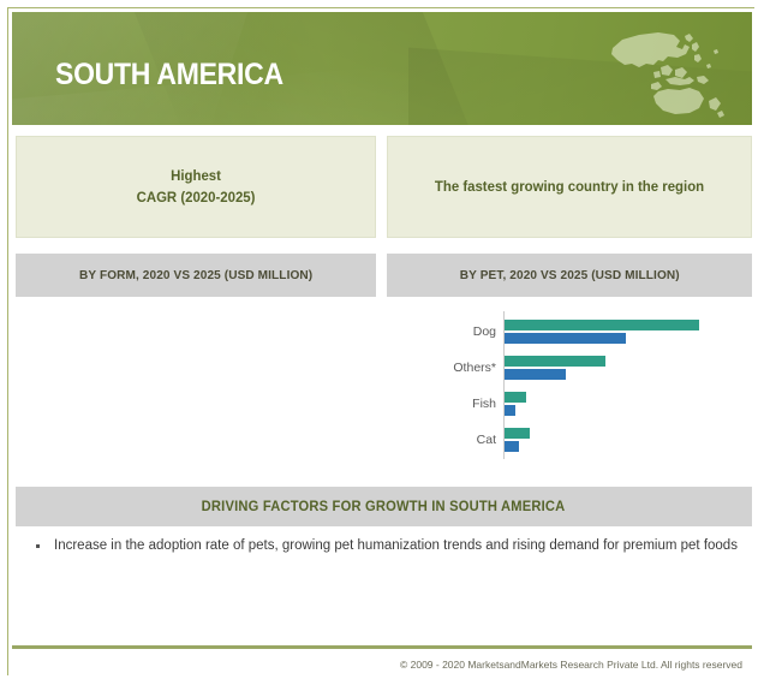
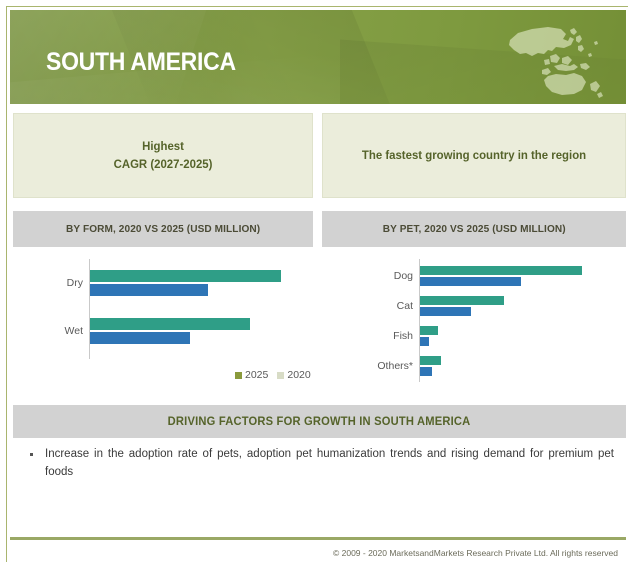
  SOUTH AMERICA
  Highest
- CAGR (2020-2025)
+ CAGR (2027-2025)
  The fastest growing country in the region
  BY FORM, 2020 VS 2025 (USD MILLION)
  BY PET, 2020 VS 2025 (USD MILLION)
+ Dry
+ Wet
+ 2025
+ 2020
  Dog
- Others*
+ Cat
  Fish
- Cat
+ Others*
  DRIVING FACTORS FOR GROWTH IN SOUTH AMERICA
- Increase in the adoption rate of pets, growing pet humanization trends and rising demand for premium pet foods
+ Increase in the adoption rate of pets, adoption pet humanization trends and rising demand for premium pet foods
  © 2009 - 2020 MarketsandMarkets Research Private Ltd. All rights reserved
